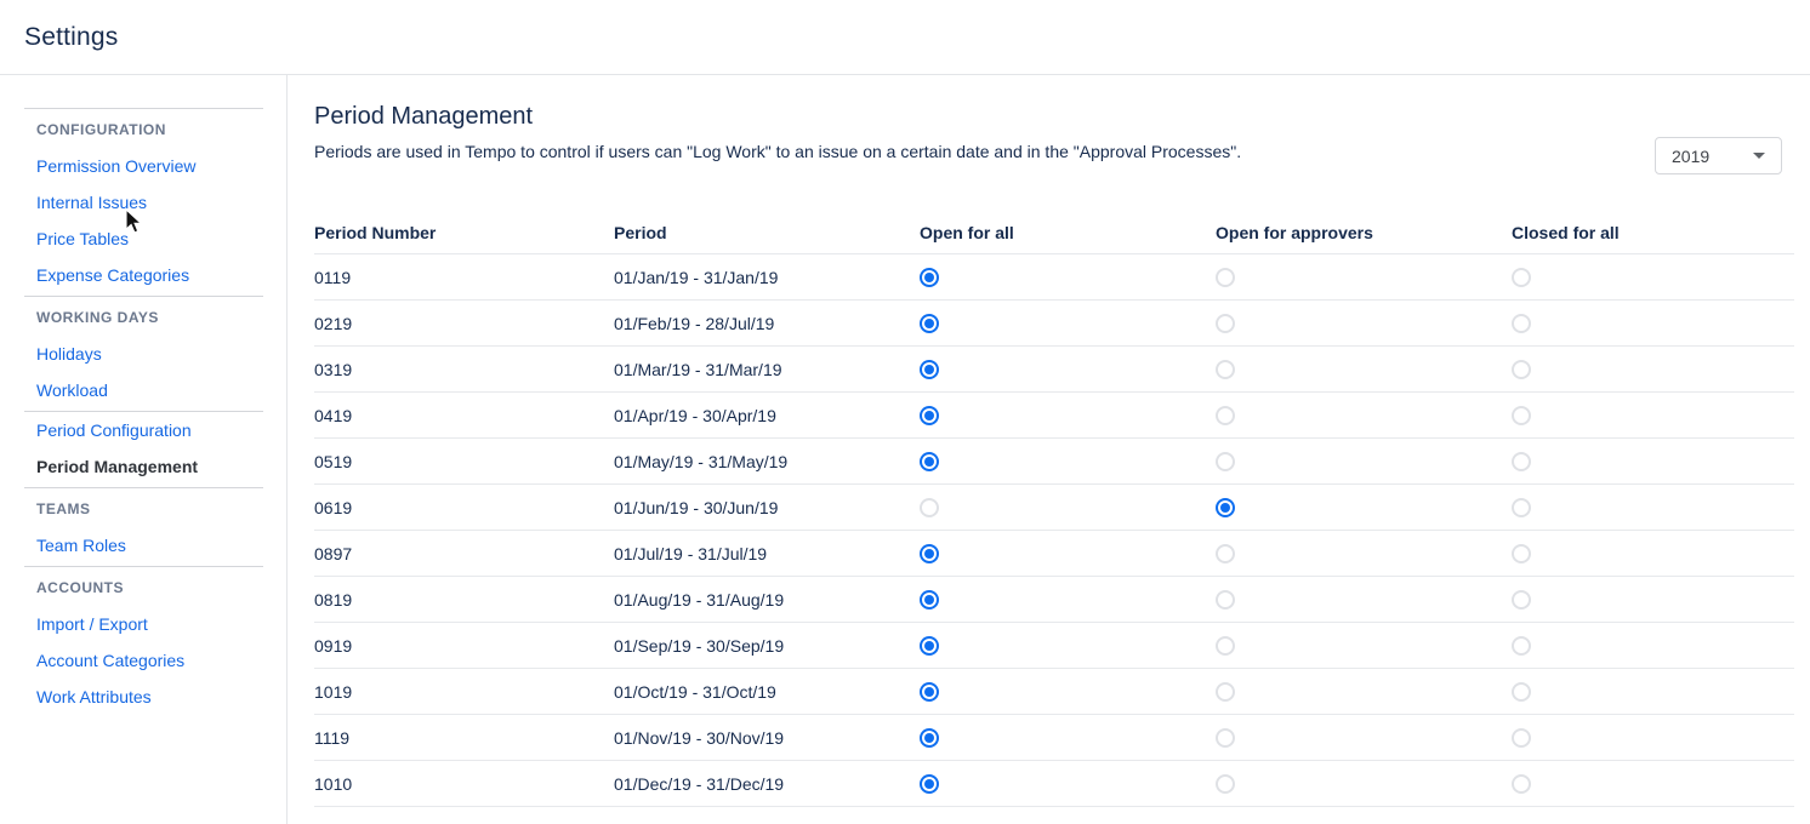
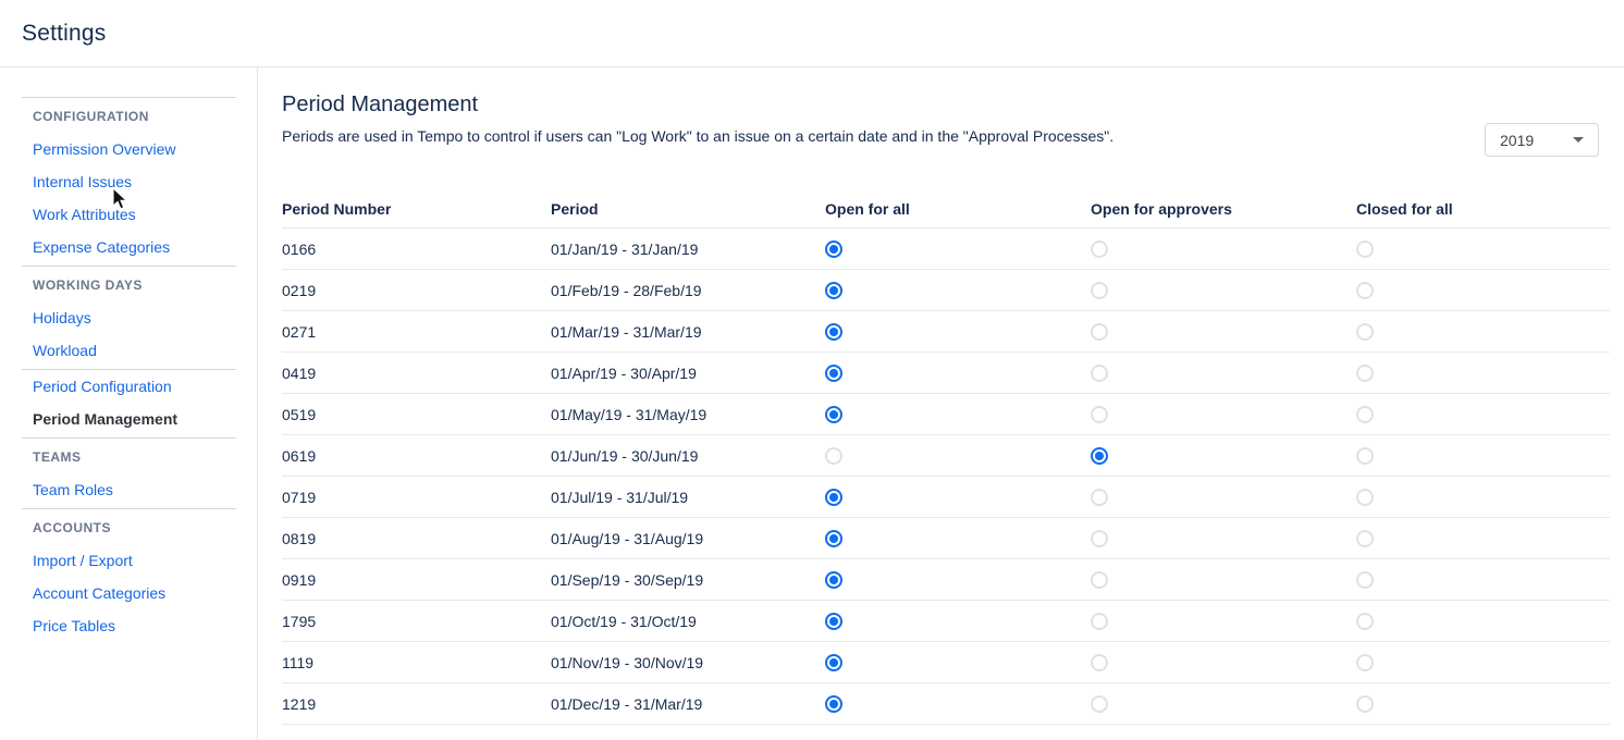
  Settings
  CONFIGURATION
  Permission Overview
  Internal Issues
- Price Tables
+ Work Attributes
  Expense Categories
  WORKING DAYS
  Holidays
  Workload
  Period Configuration
  Period Management
  TEAMS
  Team Roles
  ACCOUNTS
  Import / Export
  Account Categories
- Work Attributes
+ Price Tables
  Period Management
  Periods are used in Tempo to control if users can "Log Work" to an issue on a certain date and in the "Approval Processes".
  2019
  Period Number
  Period
  Open for all
  Open for approvers
  Closed for all
- 0119
+ 0166
  01/Jan/19 - 31/Jan/19
  0219
- 01/Feb/19 - 28/Jul/19
+ 01/Feb/19 - 28/Feb/19
- 0319
+ 0271
  01/Mar/19 - 31/Mar/19
  0419
  01/Apr/19 - 30/Apr/19
  0519
  01/May/19 - 31/May/19
  0619
  01/Jun/19 - 30/Jun/19
- 0897
+ 0719
  01/Jul/19 - 31/Jul/19
  0819
  01/Aug/19 - 31/Aug/19
  0919
  01/Sep/19 - 30/Sep/19
- 1019
+ 1795
  01/Oct/19 - 31/Oct/19
  1119
  01/Nov/19 - 30/Nov/19
- 1010
+ 1219
- 01/Dec/19 - 31/Dec/19
+ 01/Dec/19 - 31/Mar/19
